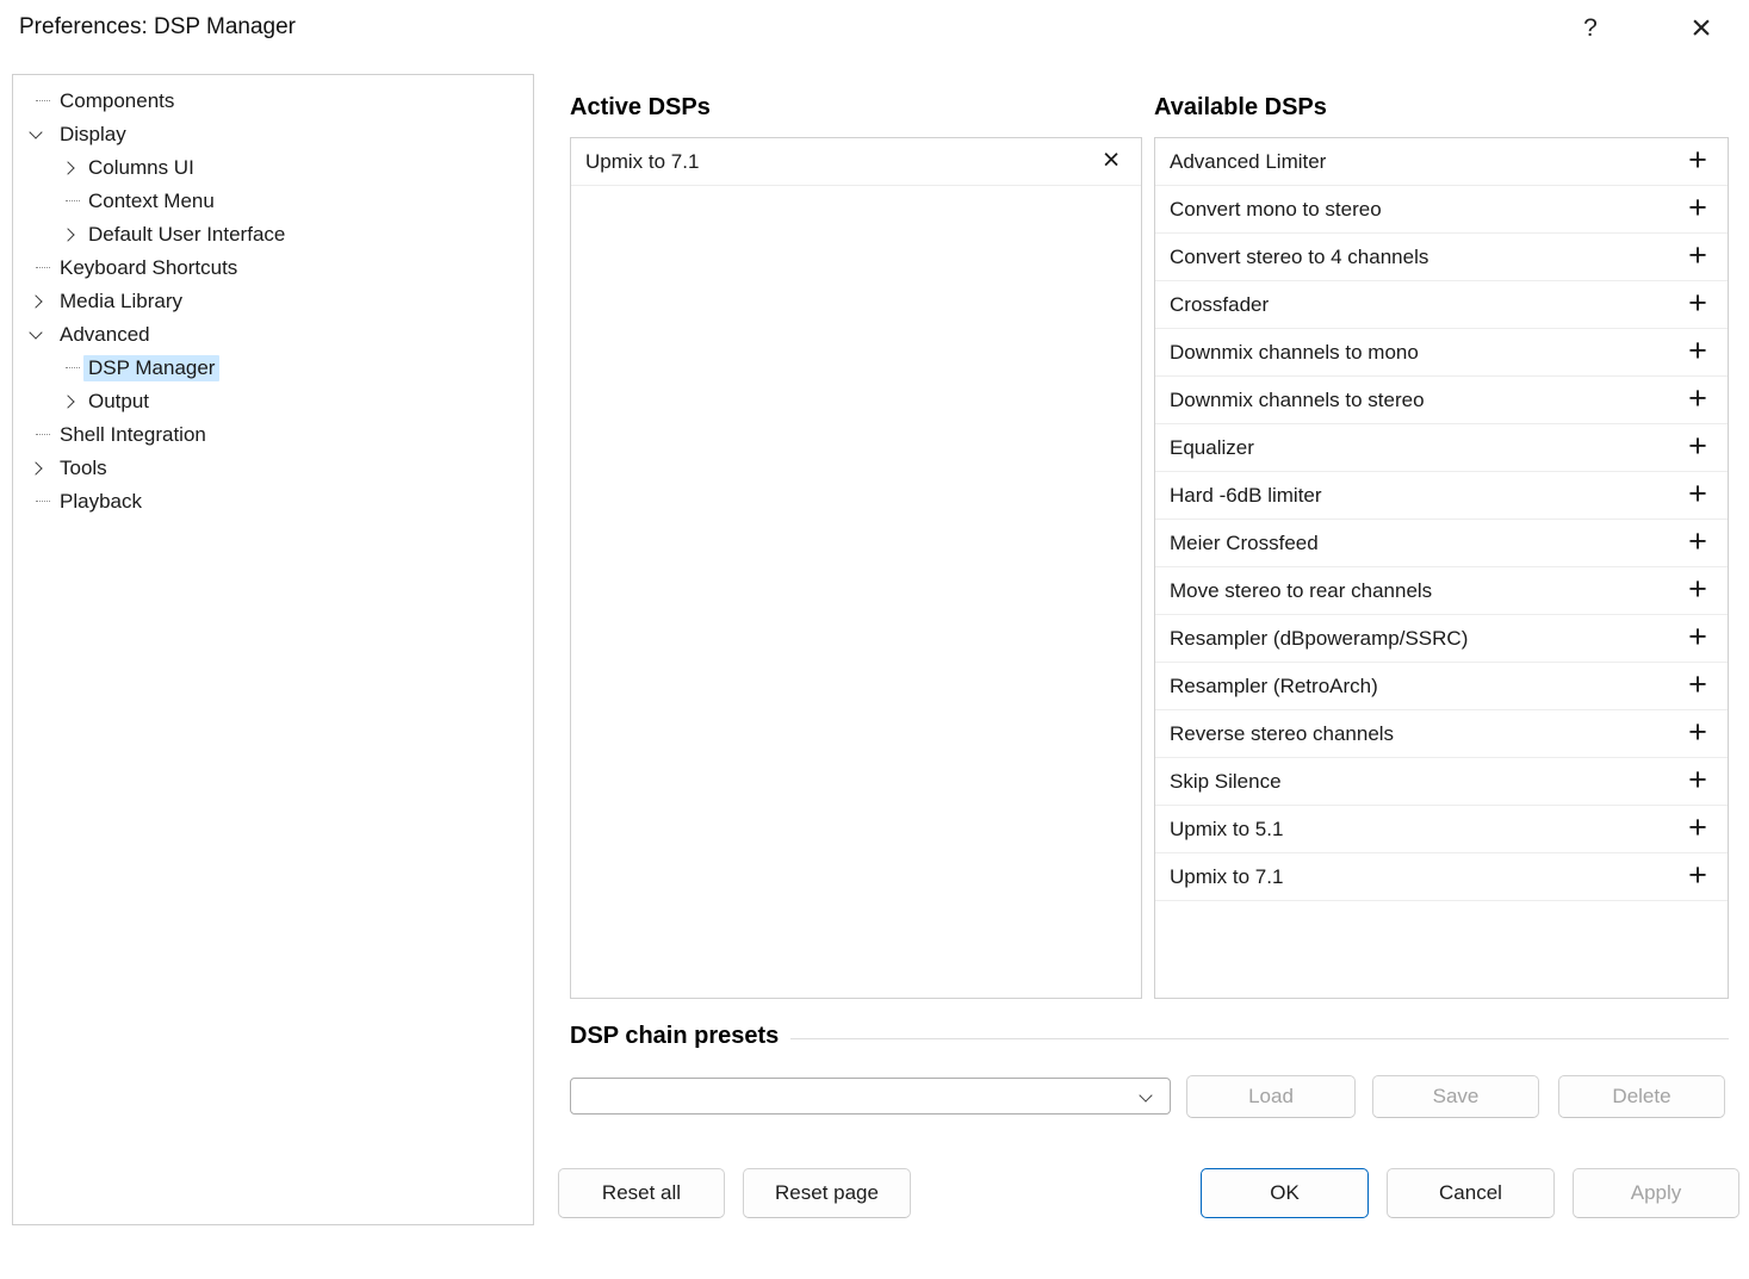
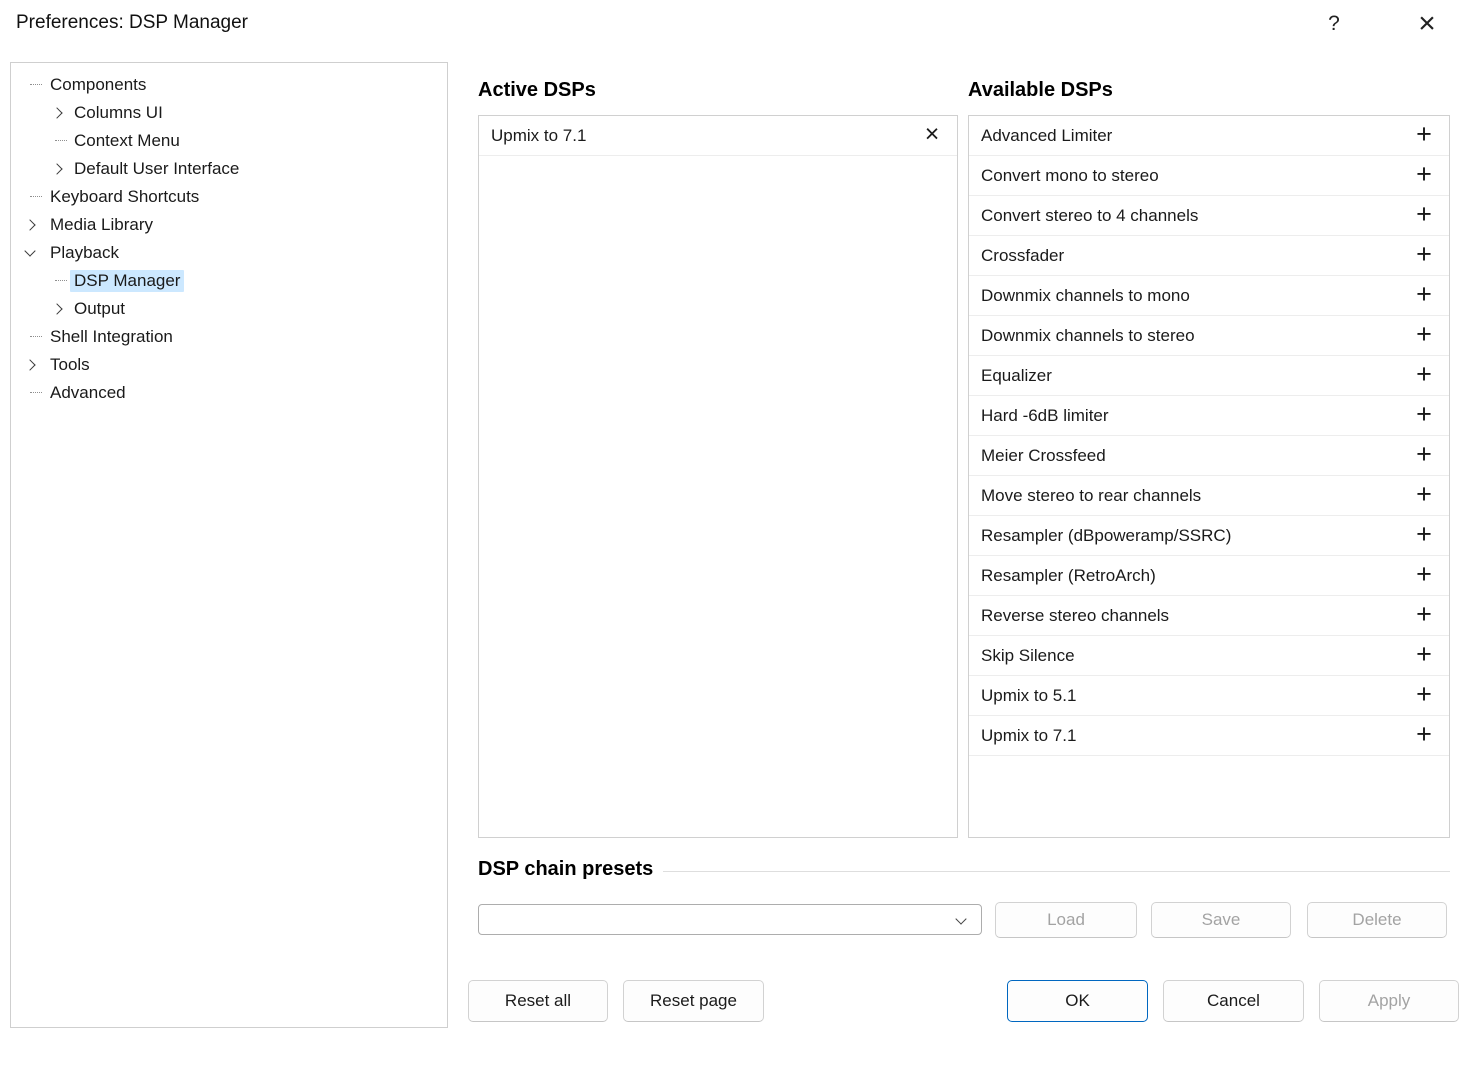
  Preferences: DSP Manager
  ?
  ×
  Components
- Display
  Columns UI
  Context Menu
  Default User Interface
  Keyboard Shortcuts
  Media Library
- Advanced
+ Playback
  DSP Manager
  Output
  Shell Integration
  Tools
- Playback
+ Advanced
  Active DSPs
  Available DSPs
  Upmix to 7.1
  ×
  Advanced Limiter
  +
  Convert mono to stereo
  +
  Convert stereo to 4 channels
  +
  Crossfader
  +
  Downmix channels to mono
  +
  Downmix channels to stereo
  +
  Equalizer
  +
  Hard -6dB limiter
  +
  Meier Crossfeed
  +
  Move stereo to rear channels
  +
  Resampler (dBpoweramp/SSRC)
  +
  Resampler (RetroArch)
  +
  Reverse stereo channels
  +
  Skip Silence
  +
  Upmix to 5.1
  +
  Upmix to 7.1
  +
  DSP chain presets
  Load
  Save
  Delete
  Reset all
  Reset page
  OK
  Cancel
  Apply
